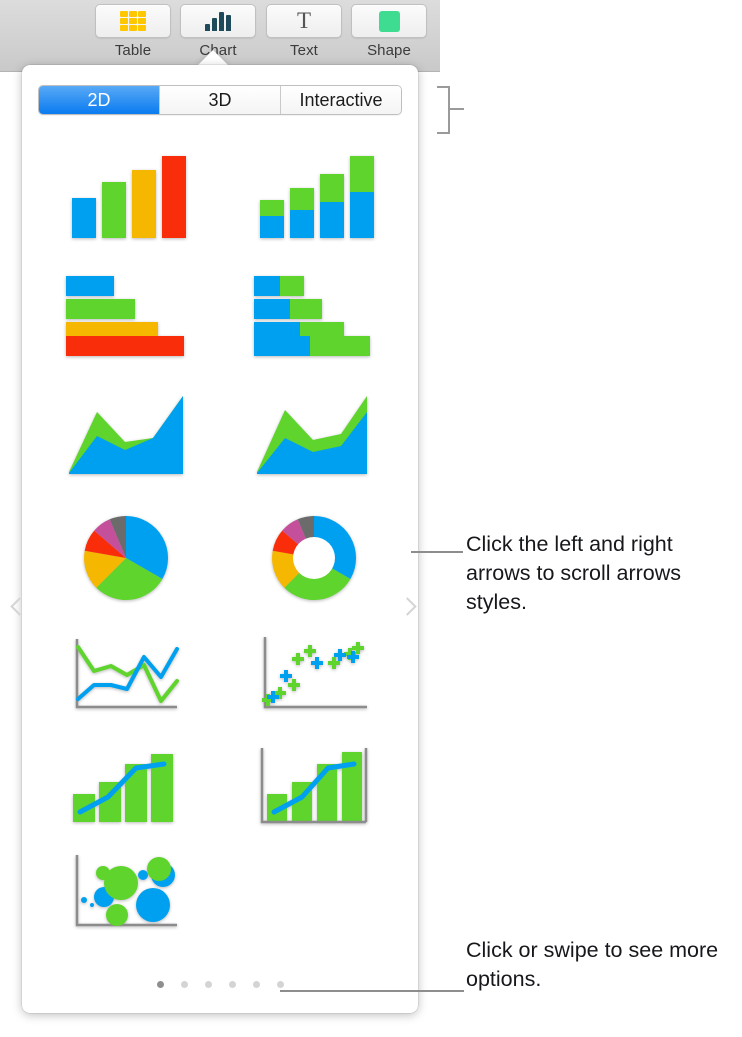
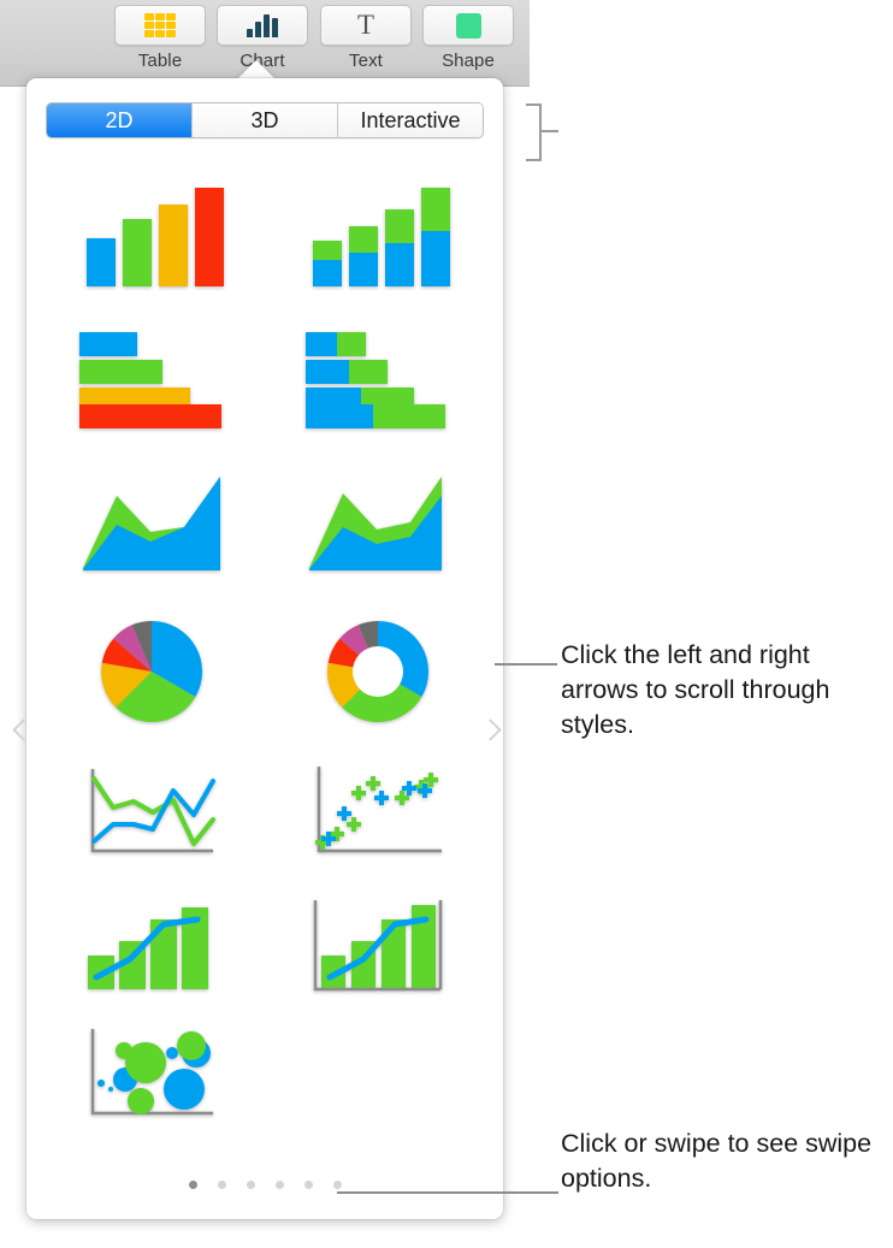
  Table
  Chart
  T
  Text
  Shape
  2D
  3D
  Interactive
- Click the left and right arrows to scroll arrows styles.
+ Click the left and right arrows to scroll through styles.
- Click or swipe to see more options.
+ Click or swipe to see swipe options.
